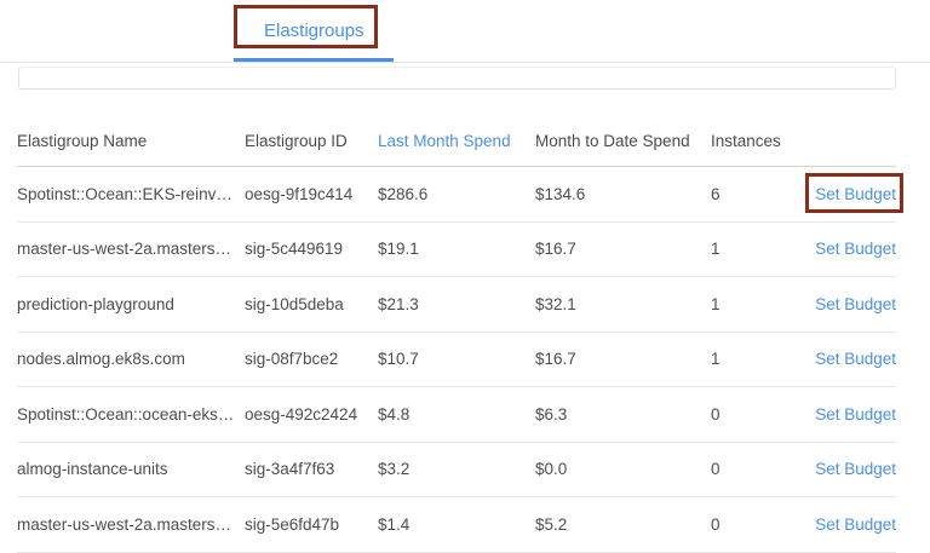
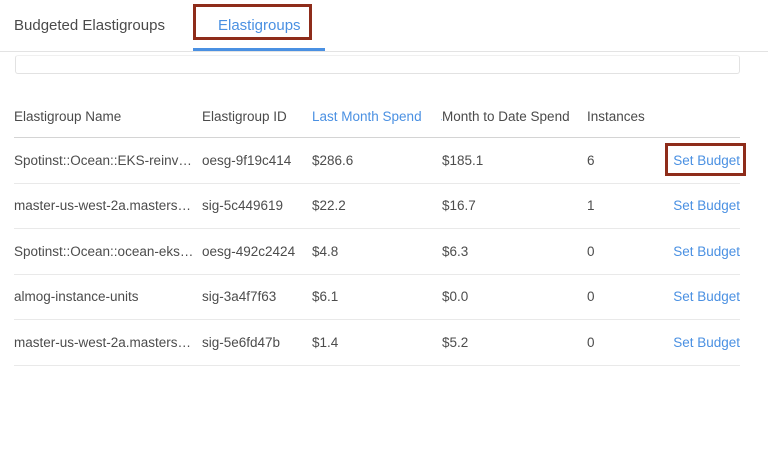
+ Budgeted Elastigroups
  Elastigroups
  Elastigroup Name	Elastigroup ID	Last Month Spend	Month to Date Spend	Instances
- Spotinst::Ocean::EKS-reinv…	oesg-9f19c414	$286.6	$134.6	6	Set Budget
+ Spotinst::Ocean::EKS-reinv…	oesg-9f19c414	$286.6	$185.1	6	Set Budget
- master-us-west-2a.masters…	sig-5c449619	$19.1	$16.7	1	Set Budget
+ master-us-west-2a.masters…	sig-5c449619	$22.2	$16.7	1	Set Budget
- prediction-playground	sig-10d5deba	$21.3	$32.1	1	Set Budget
- nodes.almog.ek8s.com	sig-08f7bce2	$10.7	$16.7	1	Set Budget
  Spotinst::Ocean::ocean-eks…	oesg-492c2424	$4.8	$6.3	0	Set Budget
- almog-instance-units	sig-3a4f7f63	$3.2	$0.0	0	Set Budget
+ almog-instance-units	sig-3a4f7f63	$6.1	$0.0	0	Set Budget
  master-us-west-2a.masters…	sig-5e6fd47b	$1.4	$5.2	0	Set Budget
